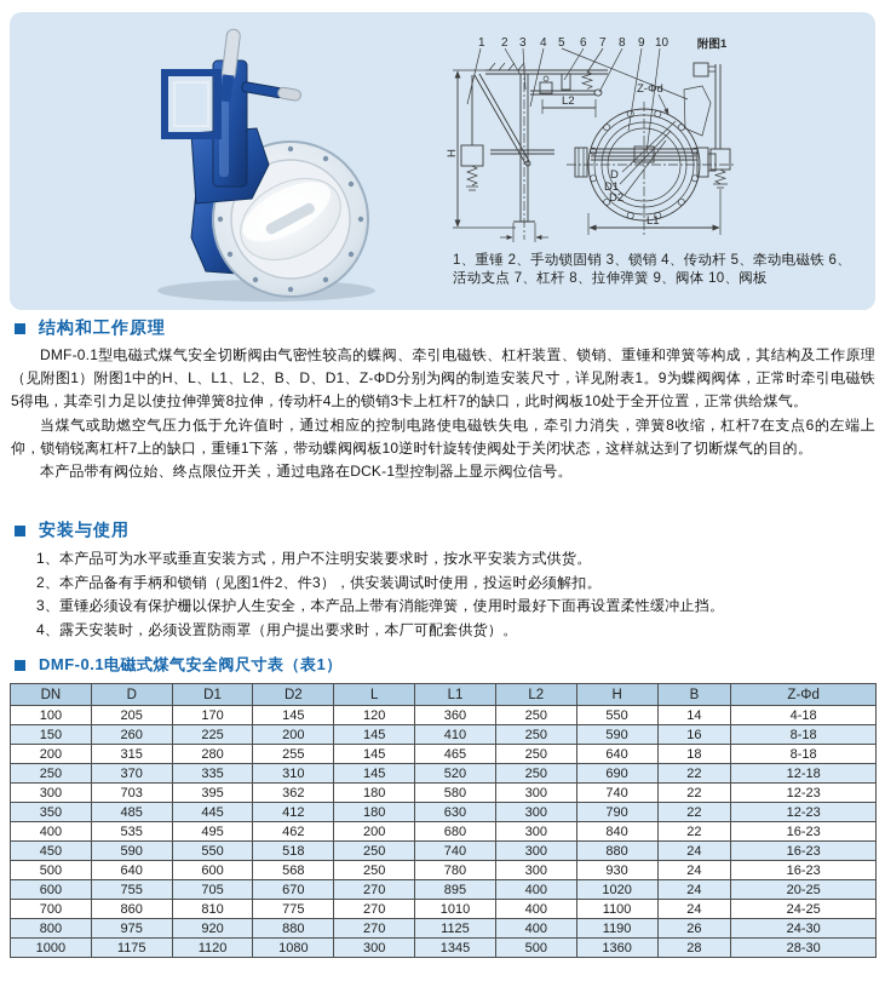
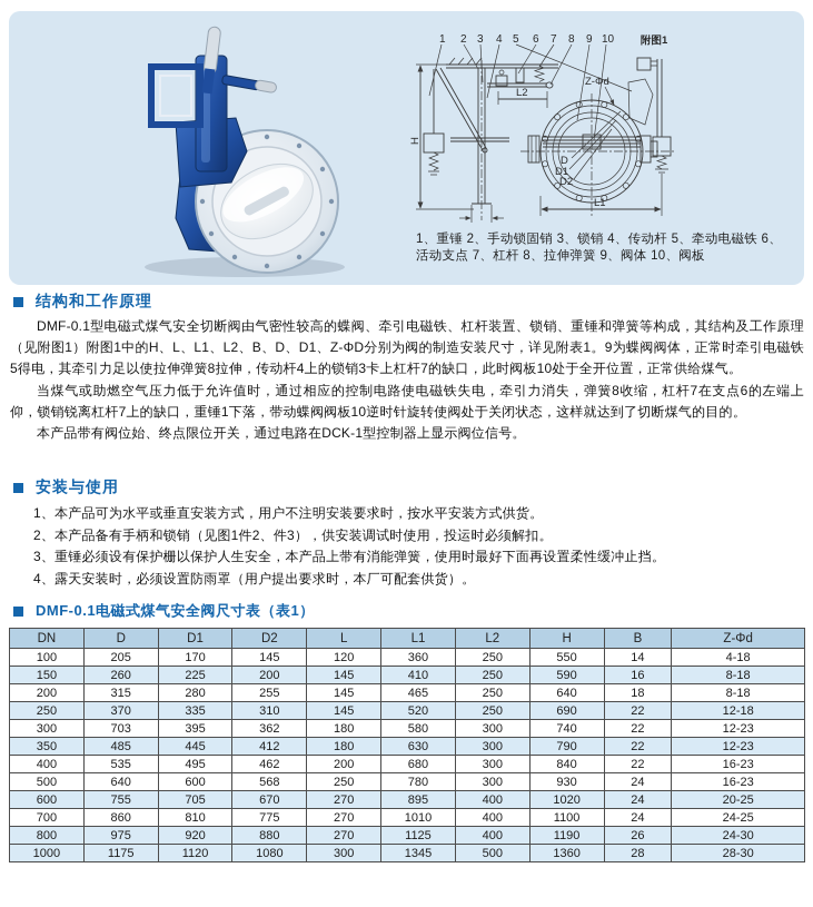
  1
  2
  3
  4
  5
  6
  7
  8
  9
  10
  附图1
  L2
  Z-Φd
  D
  D1
  D2
  L1
  1、重锤 2、手动锁固销 3、锁销 4、传动杆 5、牵动电磁铁 6、
  活动支点 7、杠杆 8、拉伸弹簧 9、阀体 10、阀板
  结构和工作原理
  DMF-0.1型电磁式煤气安全切断阀由气密性较高的蝶阀、牵引电磁铁、杠杆装置、锁销、重锤和弹簧等构成，其结构及工作原理（见附图1）附图1中的H、L、L1、L2、B、D、D1、Z-ΦD分别为阀的制造安装尺寸，详见附表1。9为蝶阀阀体，正常时牵引电磁铁5得电，其牵引力足以使拉伸弹簧8拉伸，传动杆4上的锁销3卡上杠杆7的缺口，此时阀板10处于全开位置，正常供给煤气。
  当煤气或助燃空气压力低于允许值时，通过相应的控制电路使电磁铁失电，牵引力消失，弹簧8收缩，杠杆7在支点6的左端上仰，锁销锐离杠杆7上的缺口，重锤1下落，带动蝶阀阀板10逆时针旋转使阀处于关闭状态，这样就达到了切断煤气的目的。
  本产品带有阀位始、终点限位开关，通过电路在DCK-1型控制器上显示阀位信号。
  安装与使用
  1、本产品可为水平或垂直安装方式，用户不注明安装要求时，按水平安装方式供货。
  2、本产品备有手柄和锁销（见图1件2、件3），供安装调试时使用，投运时必须解扣。
  3、重锤必须设有保护栅以保护人生安全，本产品上带有消能弹簧，使用时最好下面再设置柔性缓冲止挡。
  4、露天安装时，必须设置防雨罩（用户提出要求时，本厂可配套供货）。
  DMF-0.1电磁式煤气安全阀尺寸表（表1）
  DN	D	D1	D2	L	L1	L2	H	B	Z-Φd
  100	205	170	145	120	360	250	550	14	4-18
  150	260	225	200	145	410	250	590	16	8-18
  200	315	280	255	145	465	250	640	18	8-18
  250	370	335	310	145	520	250	690	22	12-18
  300	703	395	362	180	580	300	740	22	12-23
  350	485	445	412	180	630	300	790	22	12-23
  400	535	495	462	200	680	300	840	22	16-23
- 450	590	550	518	250	740	300	880	24	16-23
  500	640	600	568	250	780	300	930	24	16-23
  600	755	705	670	270	895	400	1020	24	20-25
  700	860	810	775	270	1010	400	1100	24	24-25
  800	975	920	880	270	1125	400	1190	26	24-30
  1000	1175	1120	1080	300	1345	500	1360	28	28-30
